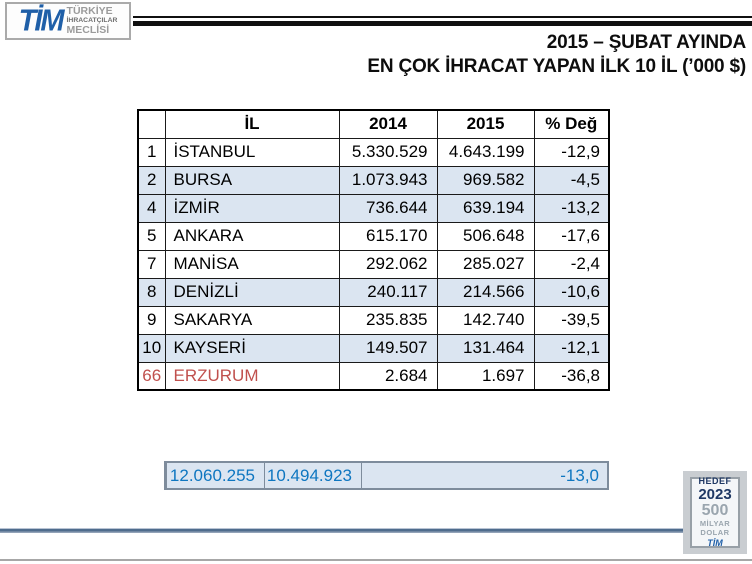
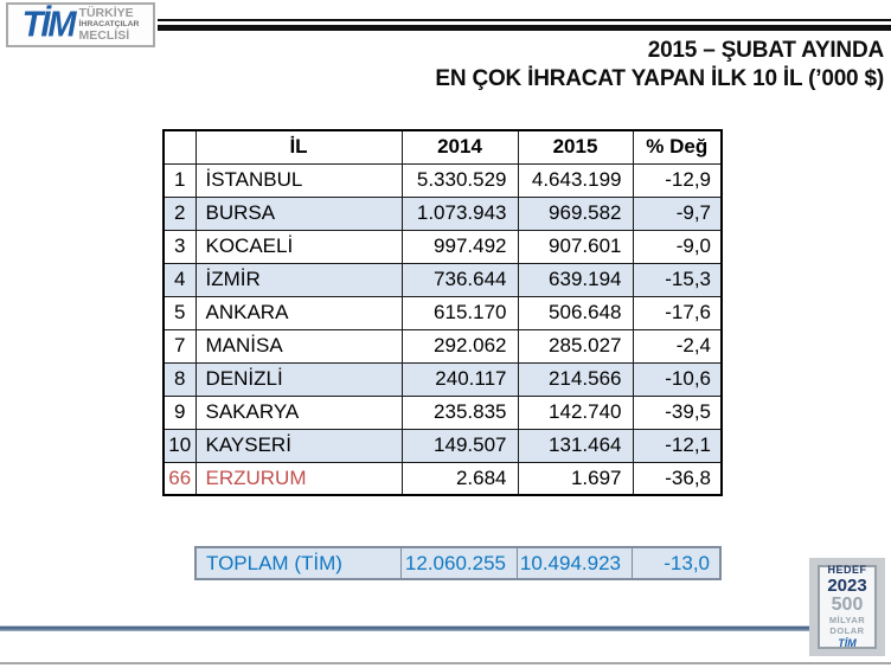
  TİM
  TÜRKİYE
  MECLİSİ
  2015 – ŞUBAT AYINDA
  EN ÇOK İHRACAT YAPAN İLK 10 İL (’000 $)
  	İL	2014	2015	% Değ
  1	İSTANBUL	5.330.529	4.643.199	-12,9
- 2	BURSA	1.073.943	969.582	-4,5
+ 2	BURSA	1.073.943	969.582	-9,7
+ 3	KOCAELİ	997.492	907.601	-9,0
- 4	İZMİR	736.644	639.194	-13,2
+ 4	İZMİR	736.644	639.194	-15,3
  5	ANKARA	615.170	506.648	-17,6
  7	MANİSA	292.062	285.027	-2,4
  8	DENİZLİ	240.117	214.566	-10,6
  9	SAKARYA	235.835	142.740	-39,5
  10	KAYSERİ	149.507	131.464	-12,1
  66	ERZURUM	2.684	1.697	-36,8
+ TOPLAM (TİM)
  12.060.255
  10.494.923
  -13,0
  HEDEF
  2023
  500
  MİLYAR
  DOLAR
  TİM
